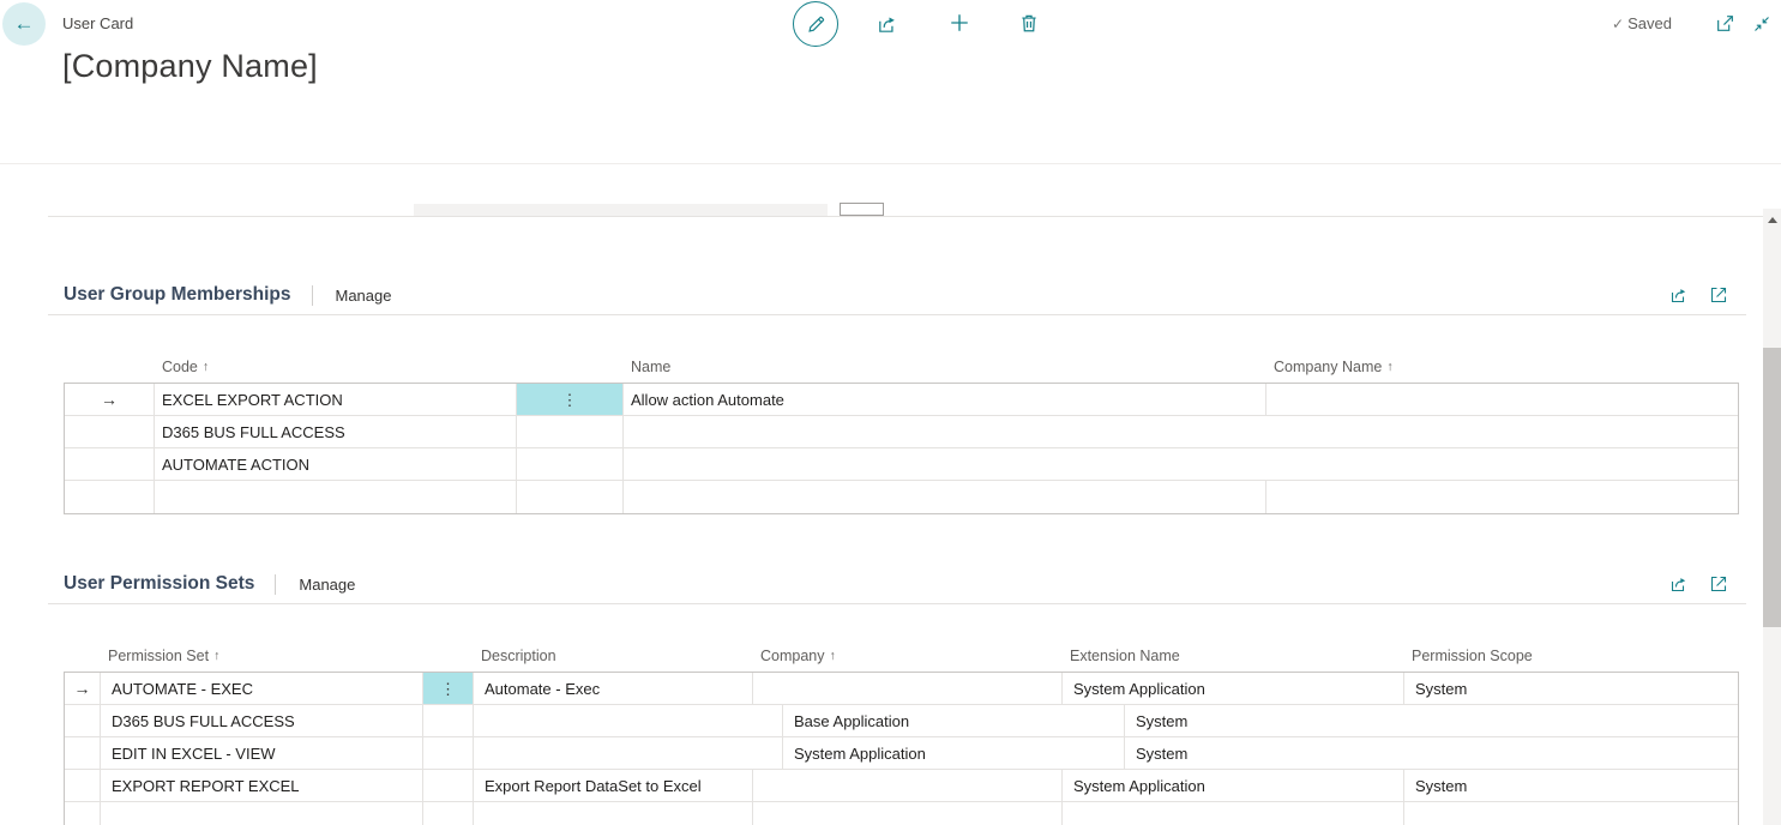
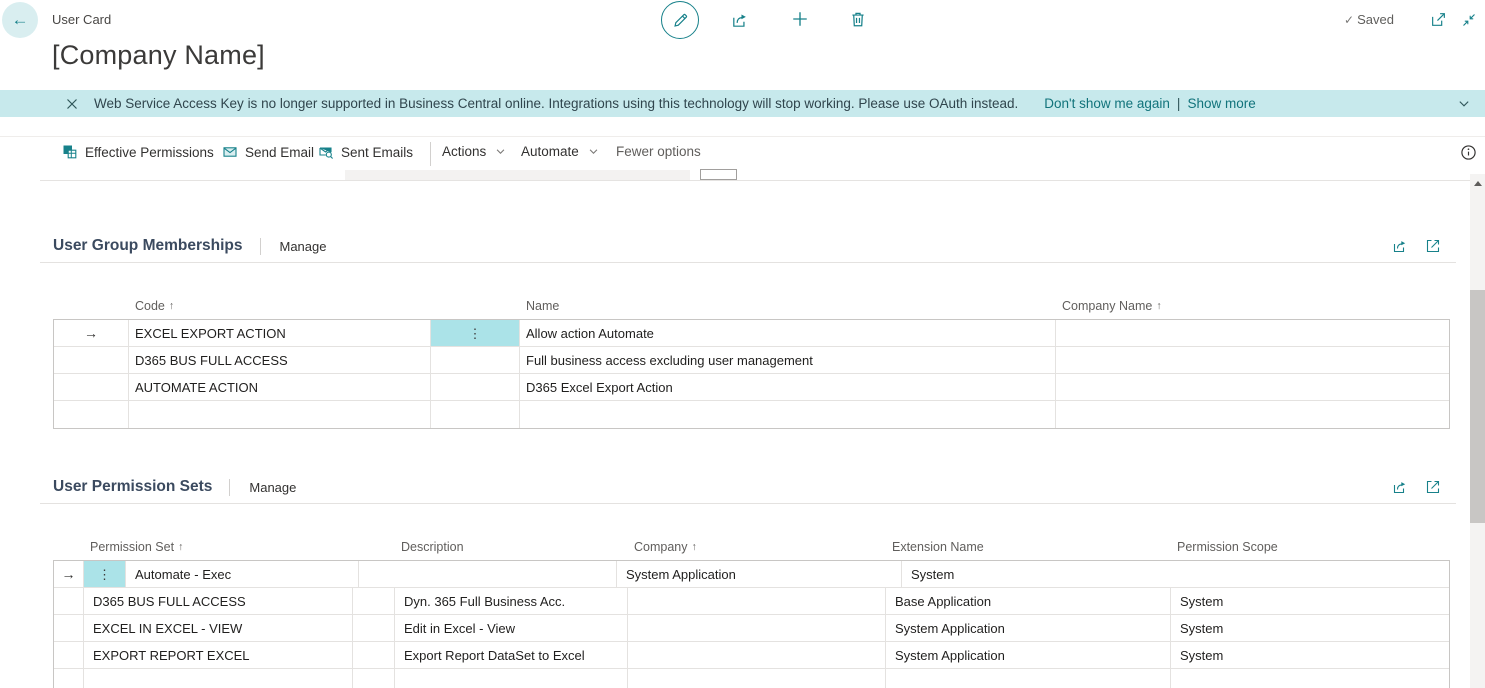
  ←
  User Card
  ✓
  Saved
  [Company Name]
+ Web Service Access Key is no longer supported in Business Central online. Integrations using this technology will stop working. Please use OAuth instead.
+ Don't show me again
+ |
+ Show more
+ Effective Permissions
+ Send Email
+ Sent Emails
+ Actions
+ Automate
+ Fewer options
  User Group Memberships
  Manage
  Code
  ↑
  Name
  Company Name
  ↑
  →
  EXCEL EXPORT ACTION
  ⋮
  Allow action Automate
  D365 BUS FULL ACCESS
+ Full business access excluding user management
  AUTOMATE ACTION
+ D365 Excel Export Action
  User Permission Sets
  Manage
  Permission Set
  ↑
  Description
  Company
  ↑
  Extension Name
  Permission Scope
  →
- AUTOMATE - EXEC
  ⋮
  Automate - Exec
  System Application
  System
  D365 BUS FULL ACCESS
+ Dyn. 365 Full Business Acc.
  Base Application
  System
- EDIT IN EXCEL - VIEW
+ EXCEL IN EXCEL - VIEW
+ Edit in Excel - View
  System Application
  System
  EXPORT REPORT EXCEL
  Export Report DataSet to Excel
  System Application
  System
